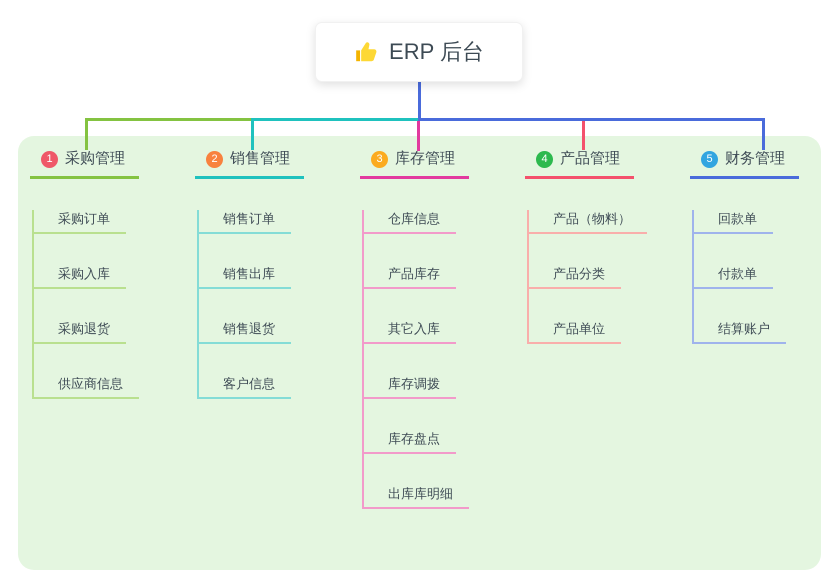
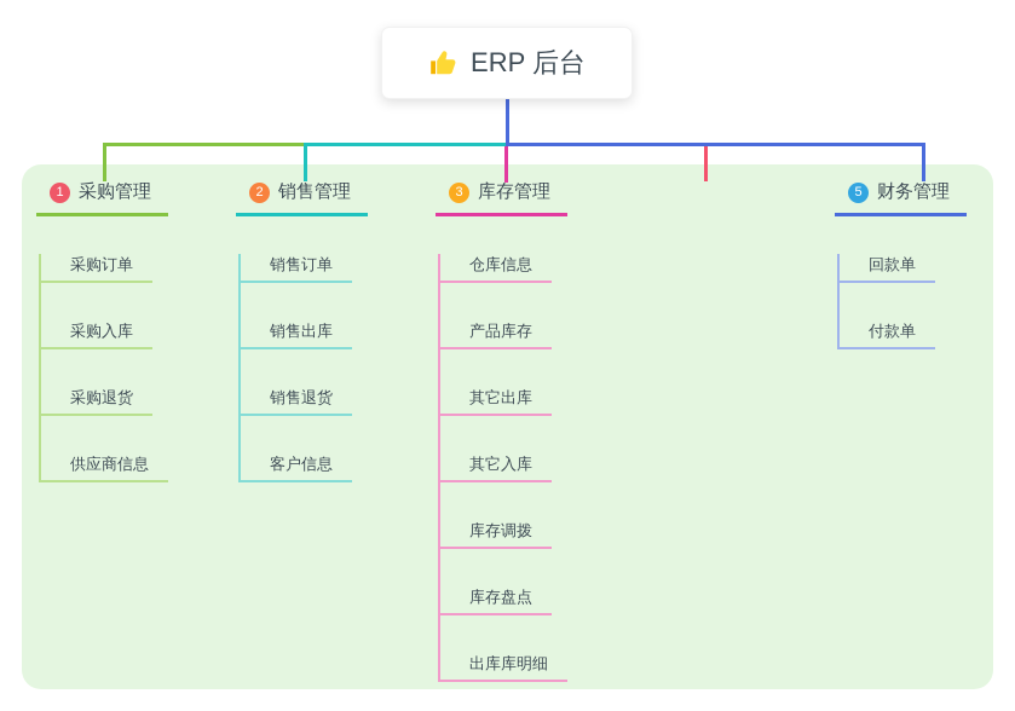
  ERP 后台
  1
  采购管理
  采购订单
  采购入库
  采购退货
  供应商信息
  2
  销售管理
  销售订单
  销售出库
  销售退货
  客户信息
  3
  库存管理
  仓库信息
  产品库存
+ 其它出库
  其它入库
  库存调拨
  库存盘点
  出库库明细
- 4
- 产品管理
- 产品（物料）
- 产品分类
- 产品单位
  5
  财务管理
  回款单
  付款单
- 结算账户
